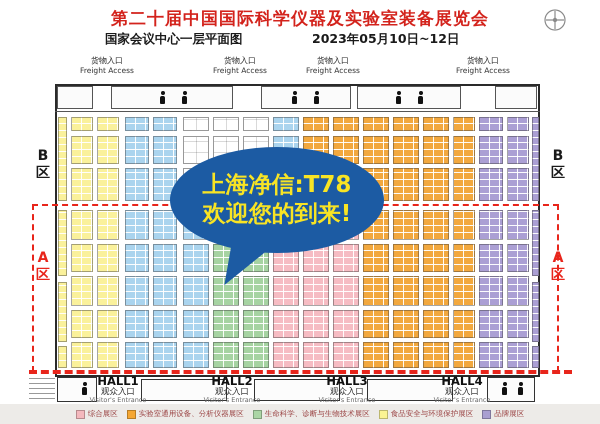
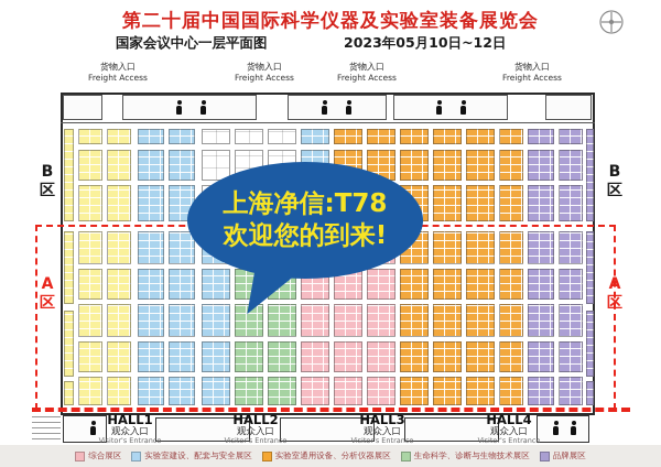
  第二十届中国国际科学仪器及实验室装备展览会
  国家会议中心一层平面图
  2023年05月10日~12日
  货物入口
  Freight Access
  货物入口
  Freight Access
  货物入口
  Freight Access
  货物入口
  Freight Access
  B区
  B区
  A区
  A区
  上海净信:T78
  欢迎您的到来!
  HALL1
  观众入口
  Visitor's Entrance
  HALL2
  观众入口
  Visitor's Entrance
  HALL3
  观众入口
  Visitor's Entrance
  HALL4
  观众入口
  Visitor's Entrance
  综合展区
+ 实验室建设、配套与安全展区
  实验室通用设备、分析仪器展区
  生命科学、诊断与生物技术展区
- 食品安全与环境保护展区
  品牌展区
